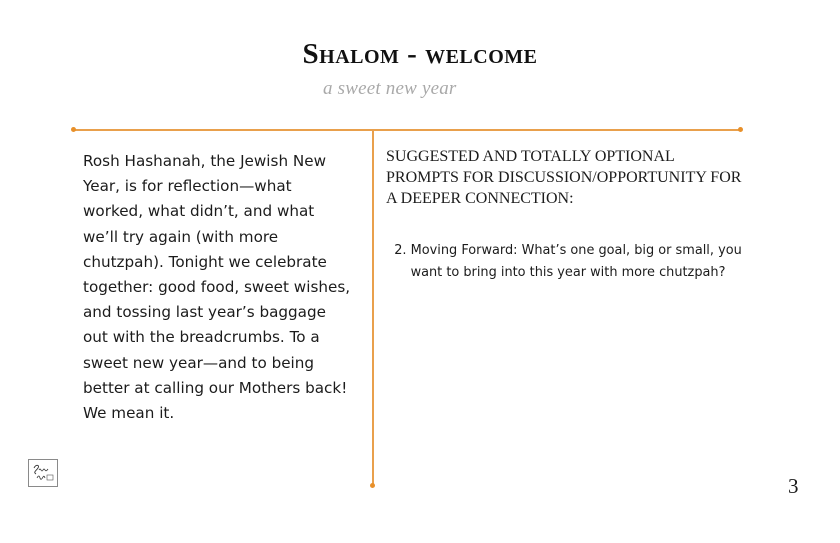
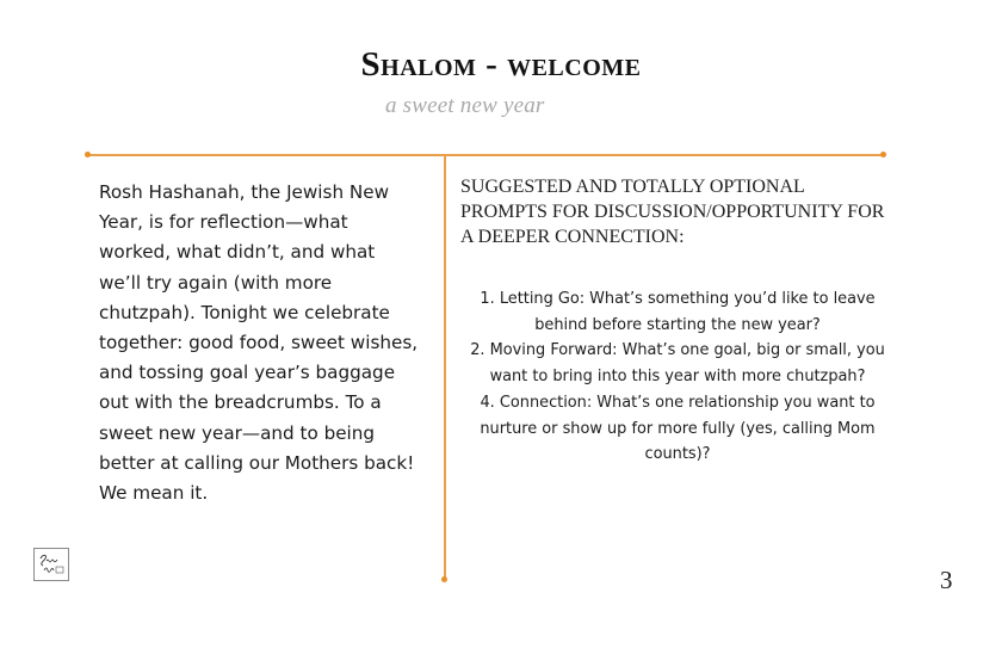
  Shalom - welcome
  a sweet new year
- Rosh Hashanah, the Jewish New Year, is for reflection—what worked, what didn’t, and what we’ll try again (with more chutzpah). Tonight we celebrate together: good food, sweet wishes, and tossing last year’s baggage out with the breadcrumbs. To a sweet new year—and to being better at calling our Mothers back! We mean it.
+ Rosh Hashanah, the Jewish New Year, is for reflection—what worked, what didn’t, and what we’ll try again (with more chutzpah). Tonight we celebrate together: good food, sweet wishes, and tossing goal year’s baggage out with the breadcrumbs. To a sweet new year—and to being better at calling our Mothers back! We mean it.
  SUGGESTED AND TOTALLY OPTIONAL PROMPTS FOR DISCUSSION/OPPORTUNITY FOR A DEEPER CONNECTION:
+ 1. Letting Go: What’s something you’d like to leave behind before starting the new year?
  2. Moving Forward: What’s one goal, big or small, you want to bring into this year with more chutzpah?
+ 4. Connection: What’s one relationship you want to nurture or show up for more fully (yes, calling Mom counts)?
  3
